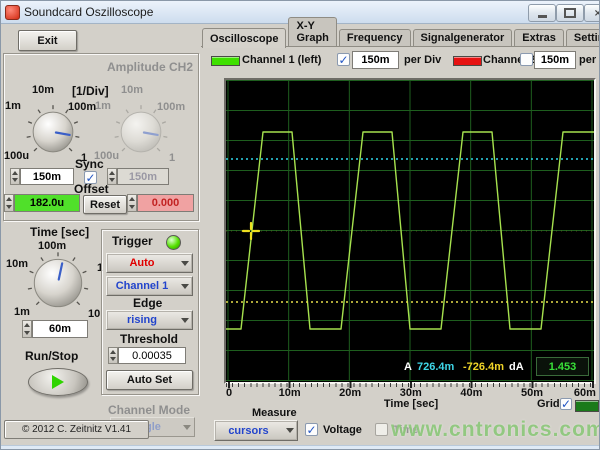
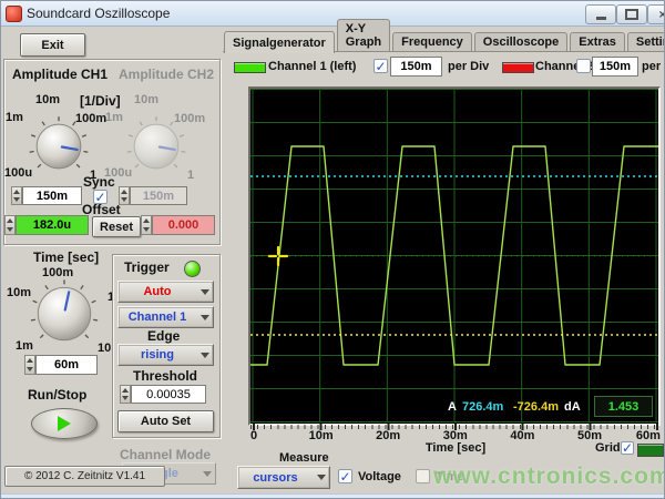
  Soundcard Oszilloscope
  ×
  Exit
+ Amplitude CH1
  Amplitude CH2
  [1/Div]
  10m
  1m
  100m
  100u
  1
  150m
  Sync
  10m
  1m
  100m
  100u
  1
  150m
  Offset
  182.0u
  Reset
  0.000
  Time [sec]
  100m
  10m
  1
  1m
  10
  60m
  Run/Stop
  Trigger
  Auto
  Channel 1
  Edge
  rising
  Threshold
  0.00035
  Auto Set
  Channel Mode
  © 2012 C. Zeitnitz V1.41
- Oscilloscope
+ Signalgenerator
  X-Y Graph
  Frequency
- Signalgenerator
+ Oscilloscope
  Extras
  Channel 1 (left)
  150m
  per Div
  150m
  A
  726.4m
  -726.4m
  dA
  1.453
  0
  10m
  20m
  30m
  40m
  50m
  60m
  Time [sec]
  Grid
  Measure
  cursors
  Voltage
  Time
  www.cntronics.com
